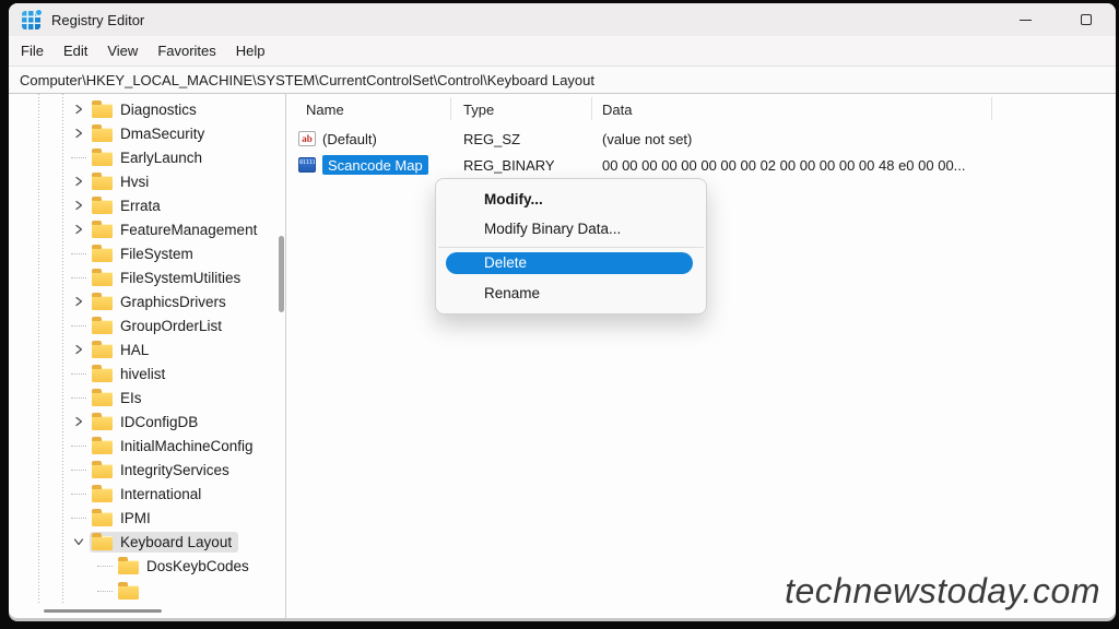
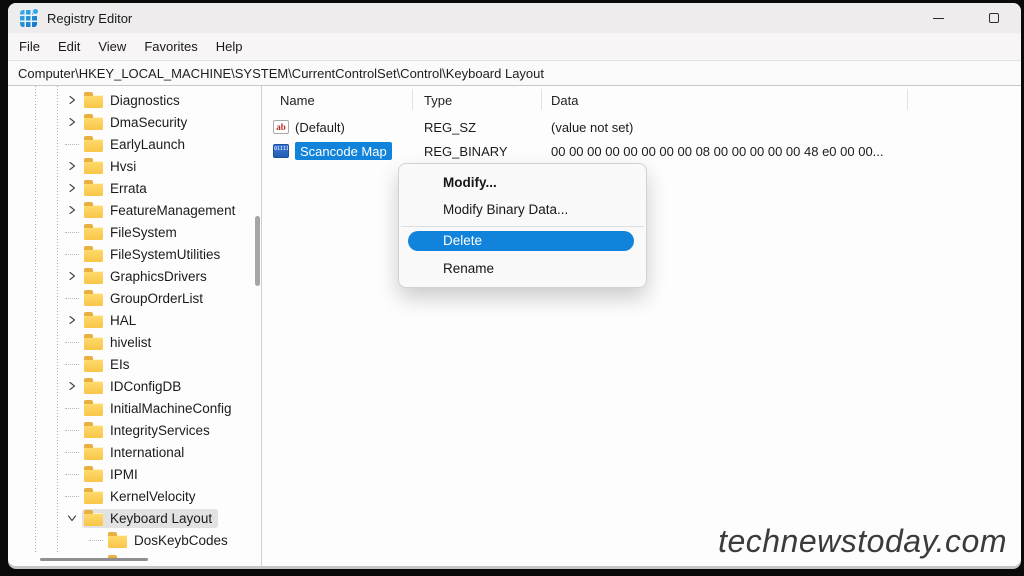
  Registry Editor
  File
  Edit
  View
  Favorites
  Help
  Computer\HKEY_LOCAL_MACHINE\SYSTEM\CurrentControlSet\Control\Keyboard Layout
  Diagnostics
  DmaSecurity
  EarlyLaunch
  Hvsi
  Errata
  FeatureManagement
  FileSystem
  FileSystemUtilities
  GraphicsDrivers
  GroupOrderList
  HAL
  hivelist
  EIs
  IDConfigDB
  InitialMachineConfig
  IntegrityServices
  International
  IPMI
+ KernelVelocity
  Keyboard Layout
  DosKeybCodes
  Name
  Type
  Data
  ab
  (Default)
  REG_SZ
  (value not set)
  Scancode Map
  REG_BINARY
- 00 00 00 00 00 00 00 00 02 00 00 00 00 00 48 e0 00 00...
+ 00 00 00 00 00 00 00 00 08 00 00 00 00 00 48 e0 00 00...
  Modify...
  Modify Binary Data...
  Delete
  Rename
  technewstoday.com
